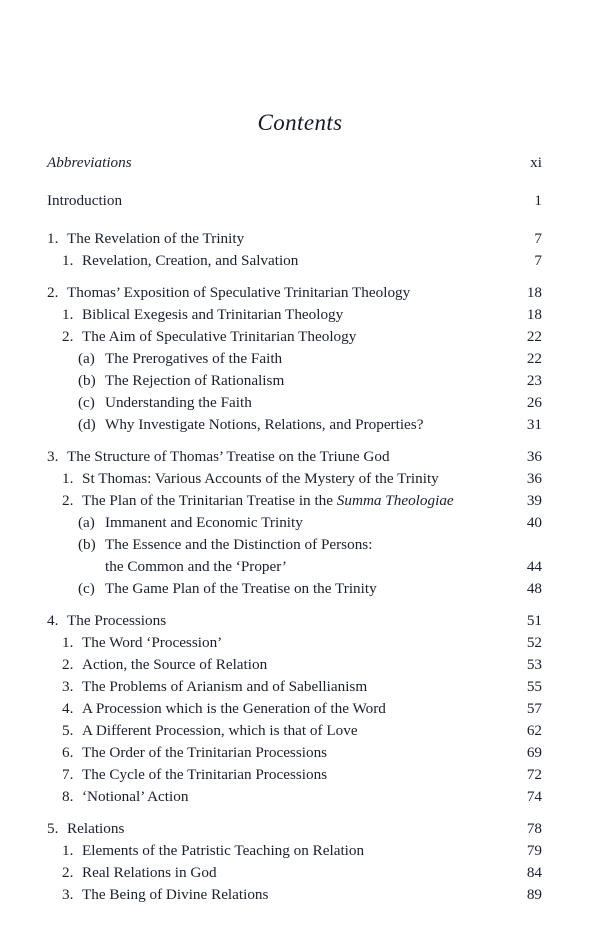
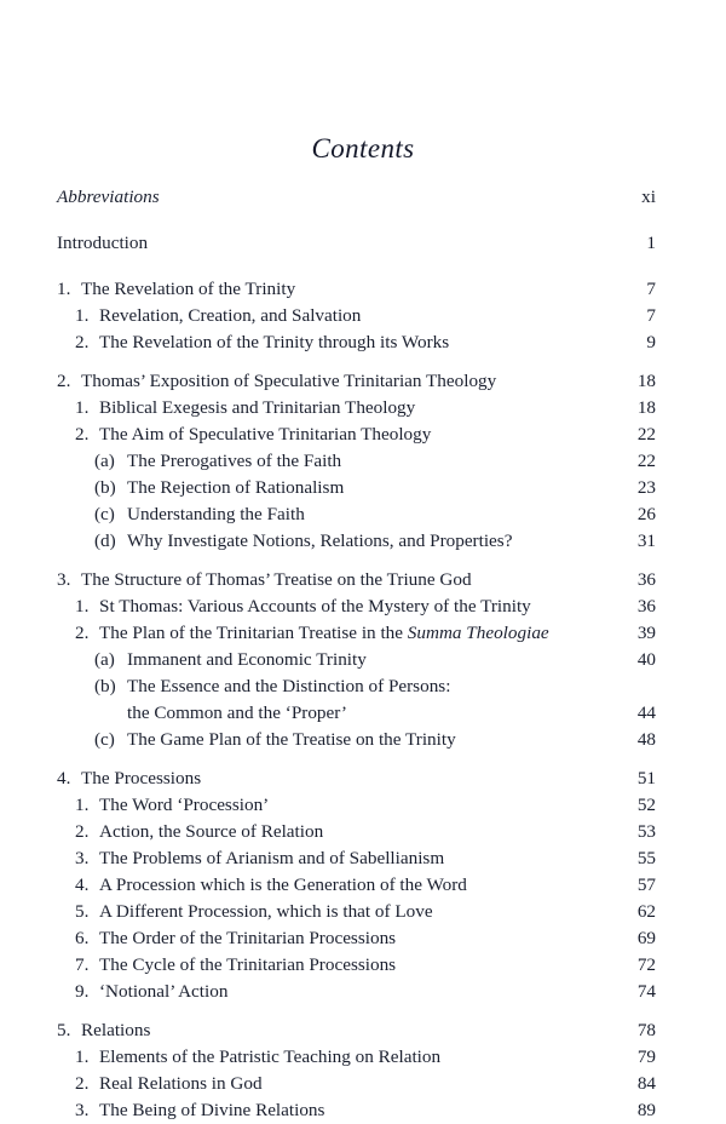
  Contents
  Abbreviations
  xi
  Introduction
  1
  1. The Revelation of the Trinity
  7
  1. Revelation, Creation, and Salvation
  7
+ 2. The Revelation of the Trinity through its Works
+ 9
  2. Thomas’ Exposition of Speculative Trinitarian Theology
  18
  1. Biblical Exegesis and Trinitarian Theology
  18
  2. The Aim of Speculative Trinitarian Theology
  22
  (a) The Prerogatives of the Faith
  22
  (b) The Rejection of Rationalism
  23
  (c) Understanding the Faith
  26
  (d) Why Investigate Notions, Relations, and Properties?
  31
  3. The Structure of Thomas’ Treatise on the Triune God
  36
  1. St Thomas: Various Accounts of the Mystery of the Trinity
  36
  2. The Plan of the Trinitarian Treatise in the Summa Theologiae
  39
  (a) Immanent and Economic Trinity
  40
  (b) The Essence and the Distinction of Persons:
  the Common and the ‘Proper’
  44
  (c) The Game Plan of the Treatise on the Trinity
  48
  4. The Processions
  51
  1. The Word ‘Procession’
  52
  2. Action, the Source of Relation
  53
  3. The Problems of Arianism and of Sabellianism
  55
  4. A Procession which is the Generation of the Word
  57
  5. A Different Procession, which is that of Love
  62
  6. The Order of the Trinitarian Processions
  69
  7. The Cycle of the Trinitarian Processions
  72
- 8. ‘Notional’ Action
+ 9. ‘Notional’ Action
  74
  5. Relations
  78
  1. Elements of the Patristic Teaching on Relation
  79
  2. Real Relations in God
  84
  3. The Being of Divine Relations
  89
